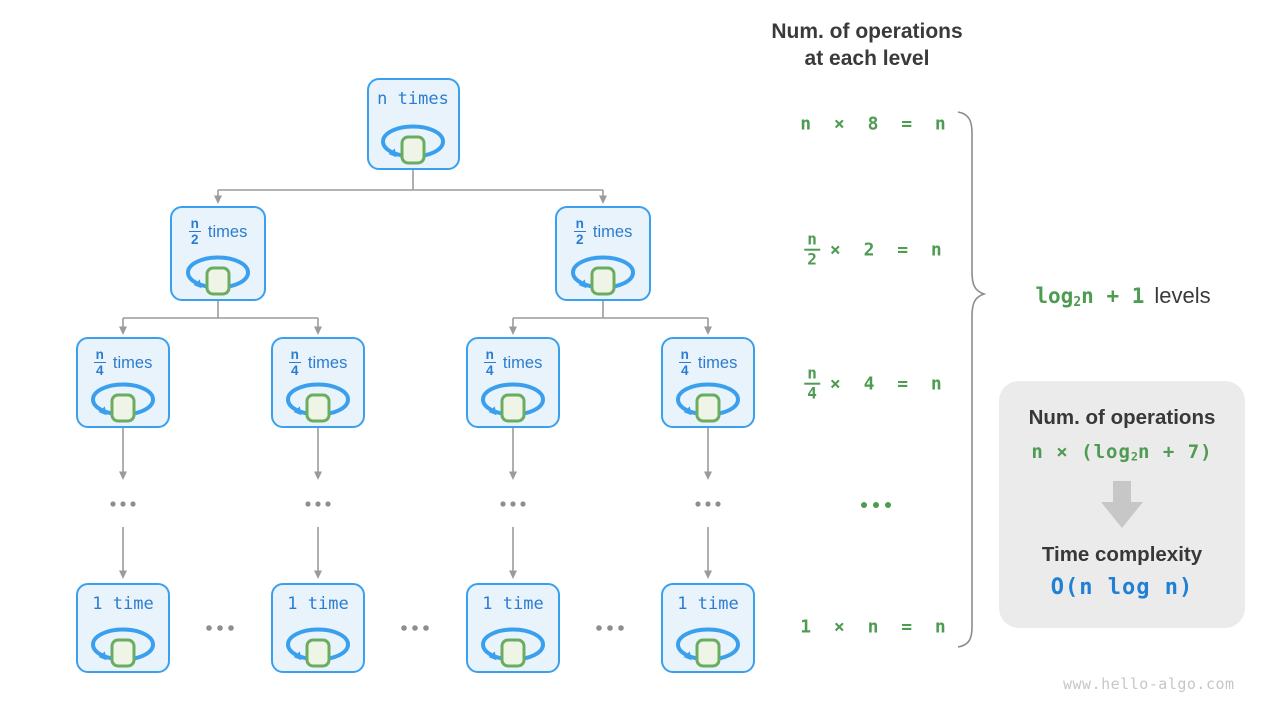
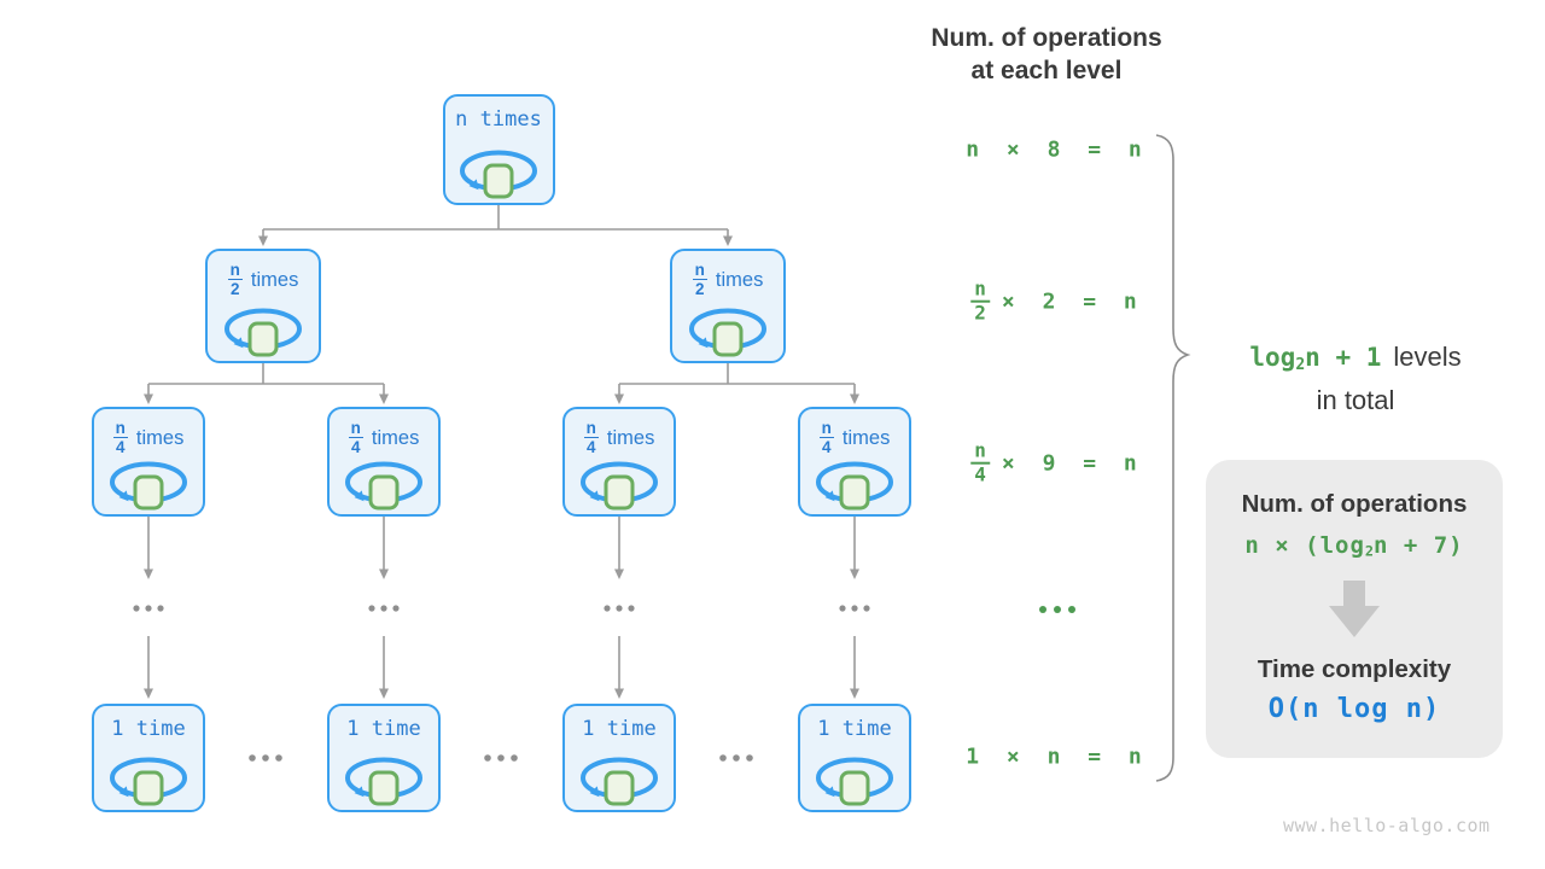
  n times
  n
  2
  times
  n
  2
  times
  n
  4
  times
  n
  4
  times
  n
  4
  times
  n
  4
  times
  1 time
  1 time
  1 time
  1 time
  Num. of operations
  at each level
  n × 8 = n
  n
  2
  × 2 = n
  n
  4
- × 4 = n
+ × 9 = n
  1 × n = n
  log2n + 1 levels
+ in total
  Num. of operations
  n × (log2n + 7)
  Time complexity
  O(n log n)
  www.hello-algo.com
